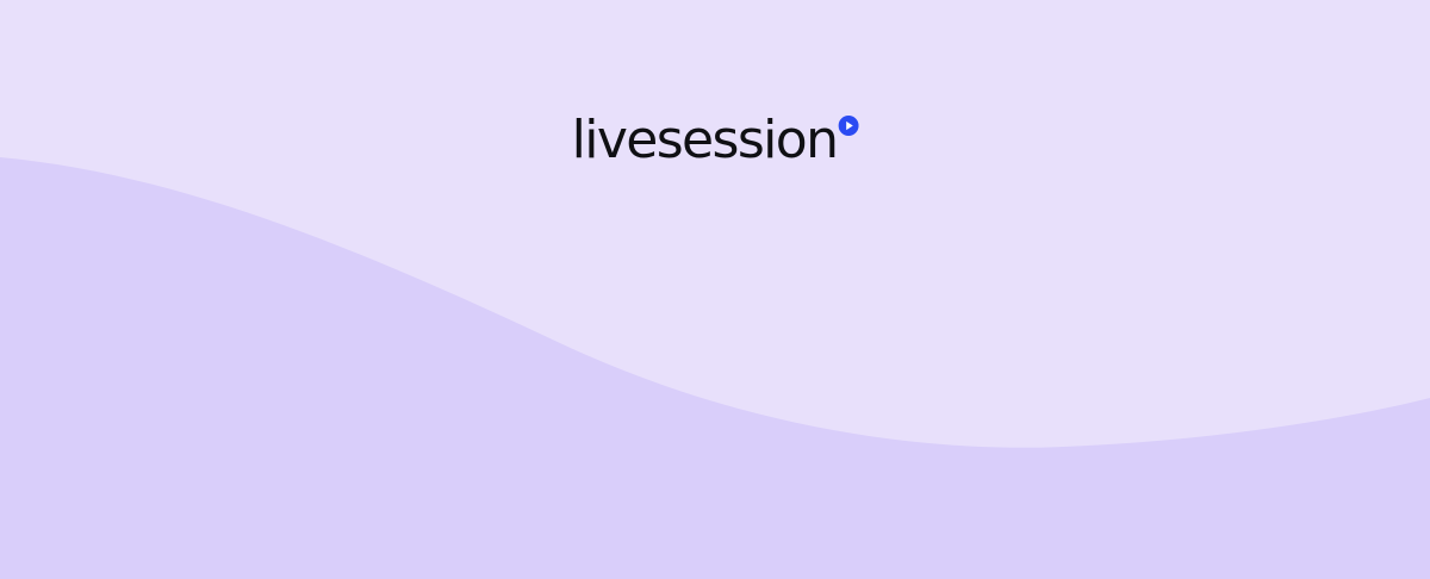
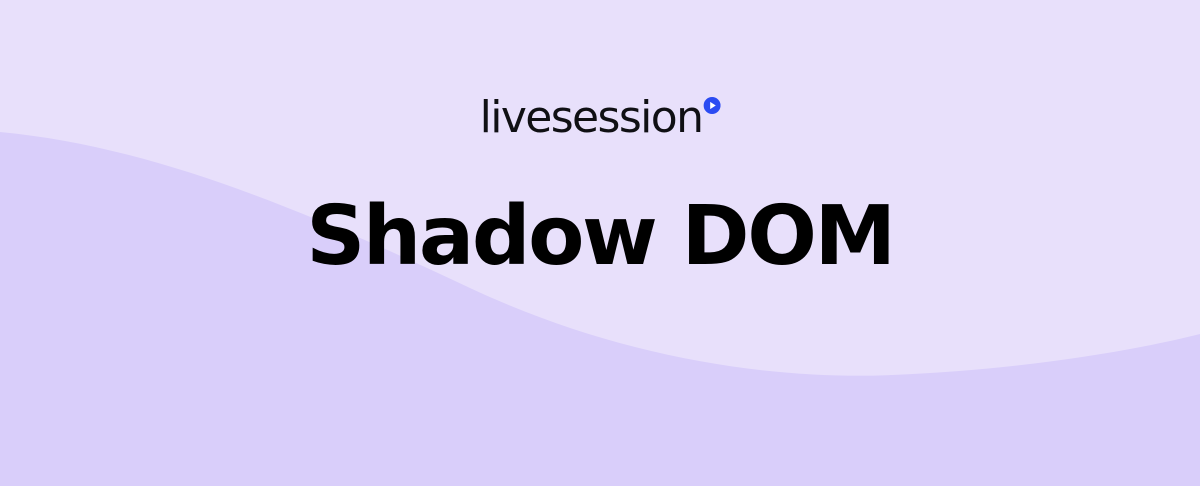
  livesession
+ Shadow DOM
